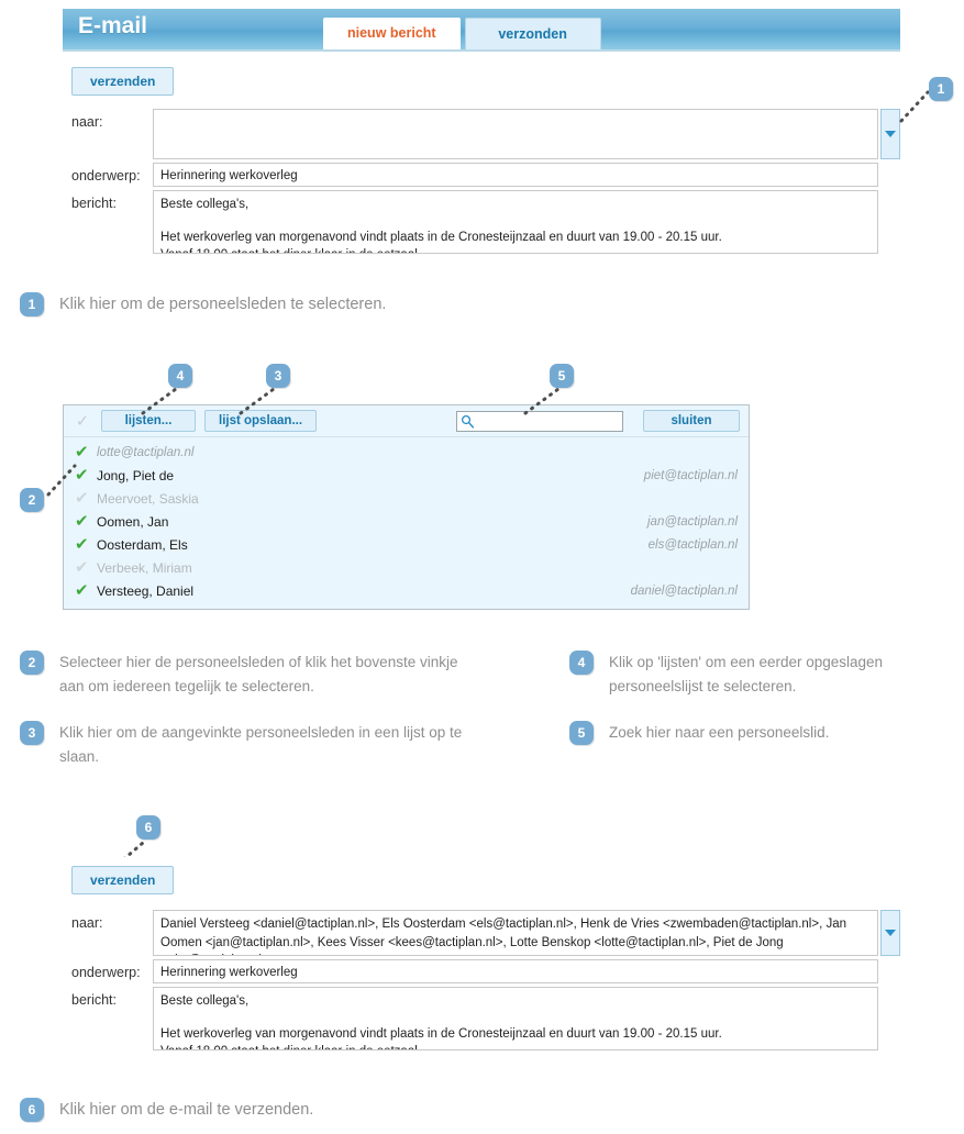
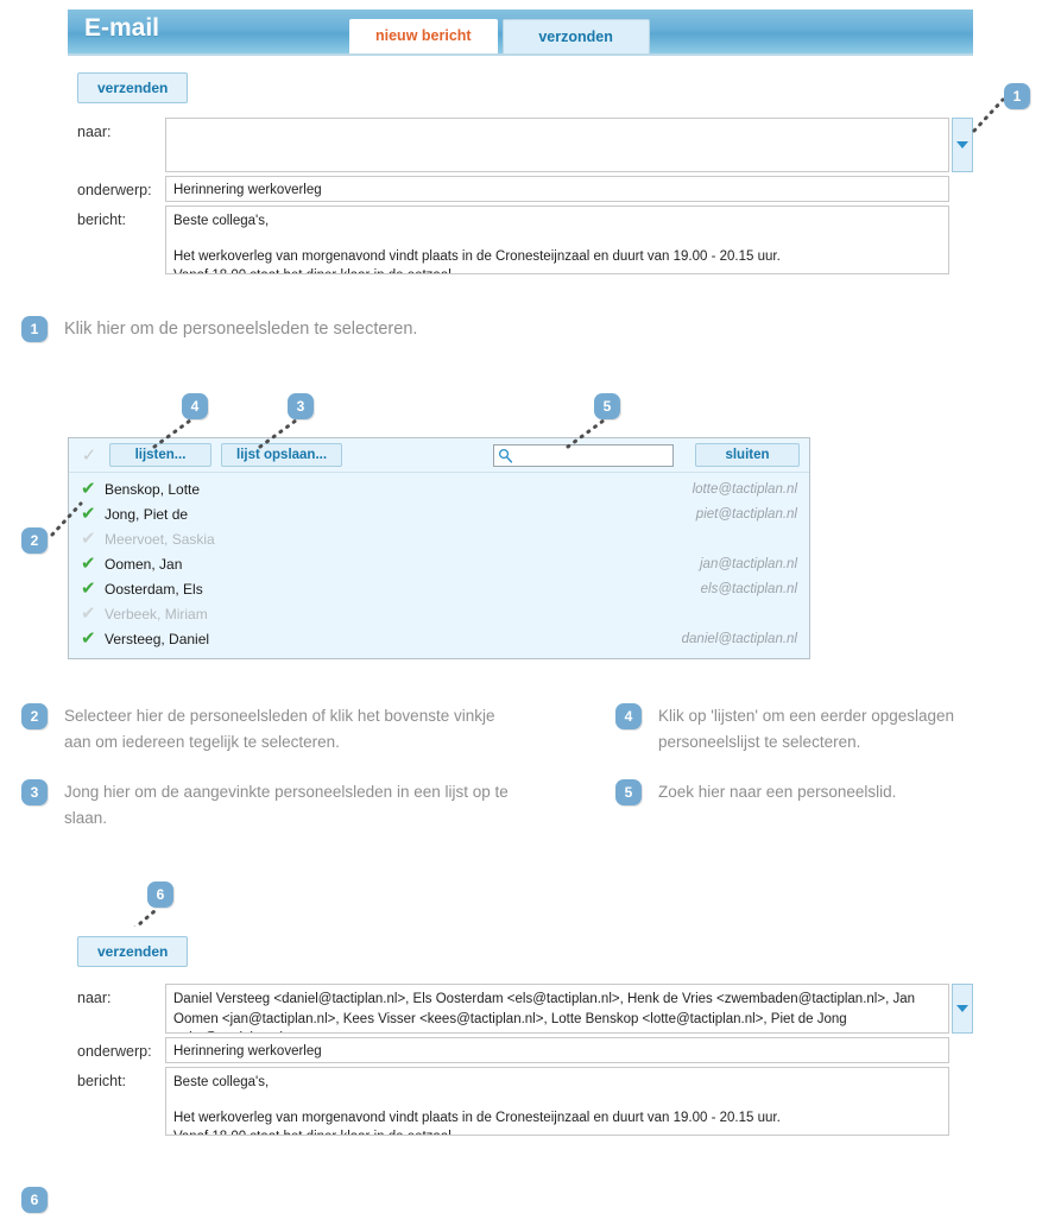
  E-mail
  nieuw bericht
  verzonden
  verzenden
  naar:
  onderwerp:
  Herinnering werkoverleg
  bericht:
  Beste collega's,
  Het werkoverleg van morgenavond vindt plaats in de Cronesteijnzaal en duurt van 19.00 - 20.15 uur.
  1
  1
  Klik hier om de personeelsleden te selecteren.
  ✓
  lijsten...
  lijst opslaan...
  sluiten
  ✔
+ Benskop, Lotte
  lotte@tactiplan.nl
  ✔
  Jong, Piet de
  piet@tactiplan.nl
  ✔
  Meervoet, Saskia
  ✔
  Oomen, Jan
  jan@tactiplan.nl
  ✔
  Oosterdam, Els
  els@tactiplan.nl
  ✔
  Verbeek, Miriam
  ✔
  Versteeg, Daniel
  daniel@tactiplan.nl
  4
  3
  5
  2
  2
  Selecteer hier de personeelsleden of klik het bovenste vinkje aan om iedereen tegelijk te selecteren.
  4
  Klik op 'lijsten' om een eerder opgeslagen personeelslijst te selecteren.
  3
- Klik hier om de aangevinkte personeelsleden in een lijst op te slaan.
+ Jong hier om de aangevinkte personeelsleden in een lijst op te slaan.
  5
  Zoek hier naar een personeelslid.
  6
  verzenden
  naar:
  Daniel Versteeg <daniel@tactiplan.nl>, Els Oosterdam <els@tactiplan.nl>, Henk de Vries <zwembaden@tactiplan.nl>, Jan Oomen <jan@tactiplan.nl>, Kees Visser <kees@tactiplan.nl>, Lotte Benskop <lotte@tactiplan.nl>, Piet de Jong
  onderwerp:
  Herinnering werkoverleg
  bericht:
  Beste collega's,
  Het werkoverleg van morgenavond vindt plaats in de Cronesteijnzaal en duurt van 19.00 - 20.15 uur.
  6
- Klik hier om de e-mail te verzenden.
